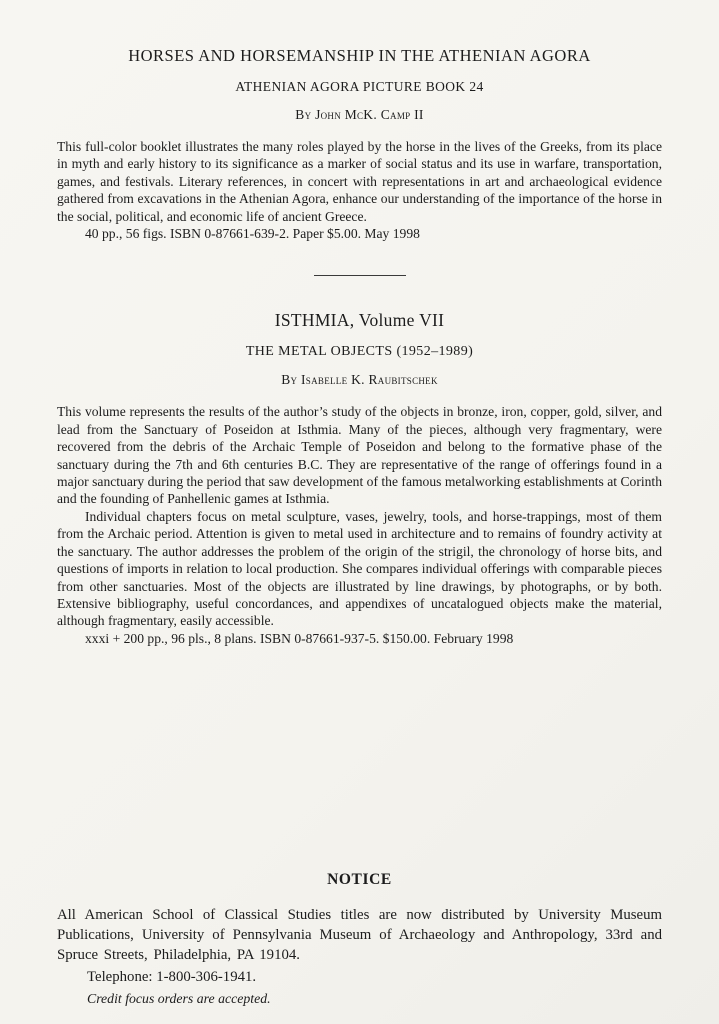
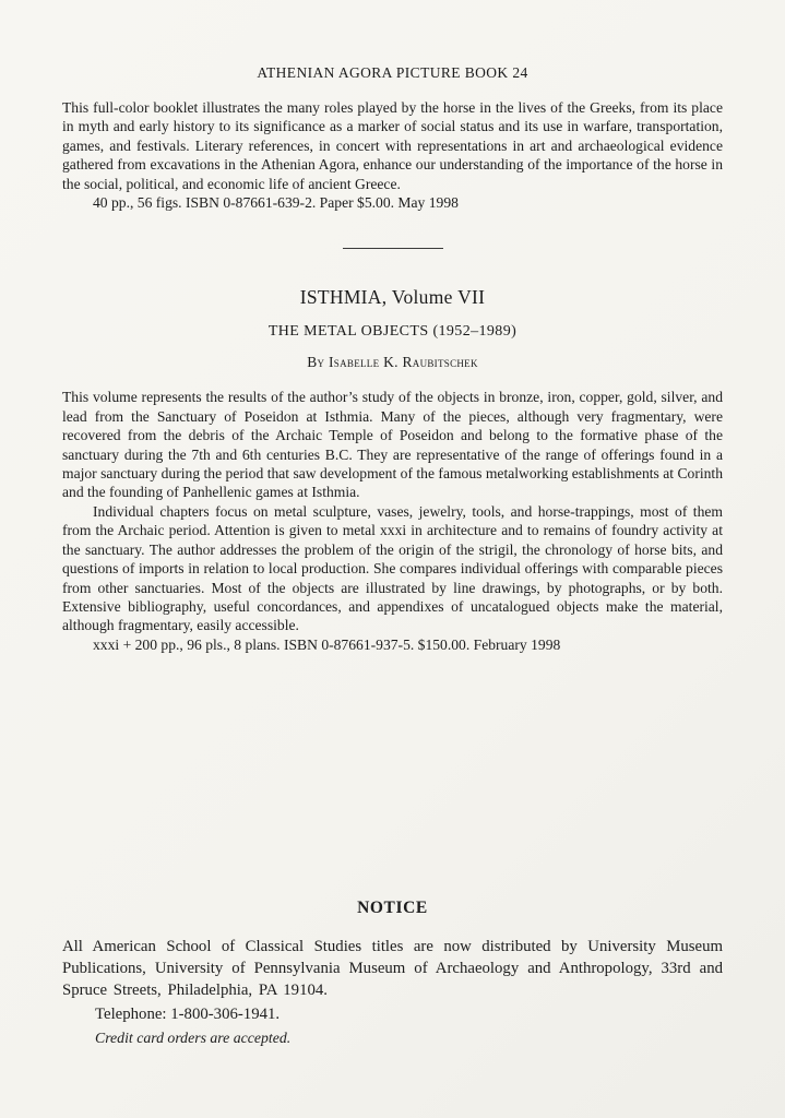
- HORSES AND HORSEMANSHIP IN THE ATHENIAN AGORA
  ATHENIAN AGORA PICTURE BOOK 24
- By John McK. Camp II
  This full-color booklet illustrates the many roles played by the horse in the lives of the Greeks, from its place in myth and early history to its significance as a marker of social status and its use in warfare, transportation, games, and festivals. Literary references, in concert with representations in art and archaeological evidence gathered from excavations in the Athenian Agora, enhance our understanding of the importance of the horse in the social, political, and economic life of ancient Greece.
  40 pp., 56 figs. ISBN 0-87661-639-2. Paper $5.00. May 1998
  ISTHMIA, Volume VII
  THE METAL OBJECTS (1952–1989)
  By Isabelle K. Raubitschek
  This volume represents the results of the author’s study of the objects in bronze, iron, copper, gold, silver, and lead from the Sanctuary of Poseidon at Isthmia. Many of the pieces, although very fragmentary, were recovered from the debris of the Archaic Temple of Poseidon and belong to the formative phase of the sanctuary during the 7th and 6th centuries B.C. They are representative of the range of offerings found in a major sanctuary during the period that saw development of the famous metalworking establishments at Corinth and the founding of Panhellenic games at Isthmia.
- Individual chapters focus on metal sculpture, vases, jewelry, tools, and horse-trappings, most of them from the Archaic period. Attention is given to metal used in architecture and to remains of foundry activity at the sanctuary. The author addresses the problem of the origin of the strigil, the chronology of horse bits, and questions of imports in relation to local production. She compares individual offerings with comparable pieces from other sanctuaries. Most of the objects are illustrated by line drawings, by photographs, or by both. Extensive bibliography, useful concordances, and appendixes of uncatalogued objects make the material, although fragmentary, easily accessible.
+ Individual chapters focus on metal sculpture, vases, jewelry, tools, and horse-trappings, most of them from the Archaic period. Attention is given to metal xxxi in architecture and to remains of foundry activity at the sanctuary. The author addresses the problem of the origin of the strigil, the chronology of horse bits, and questions of imports in relation to local production. She compares individual offerings with comparable pieces from other sanctuaries. Most of the objects are illustrated by line drawings, by photographs, or by both. Extensive bibliography, useful concordances, and appendixes of uncatalogued objects make the material, although fragmentary, easily accessible.
  xxxi + 200 pp., 96 pls., 8 plans. ISBN 0-87661-937-5. $150.00. February 1998
  NOTICE
  All American School of Classical Studies titles are now distributed by University Museum Publications, University of Pennsylvania Museum of Archaeology and Anthropology, 33rd and Spruce Streets, Philadelphia, PA 19104.
  Telephone: 1-800-306-1941.
- Credit focus orders are accepted.
+ Credit card orders are accepted.
